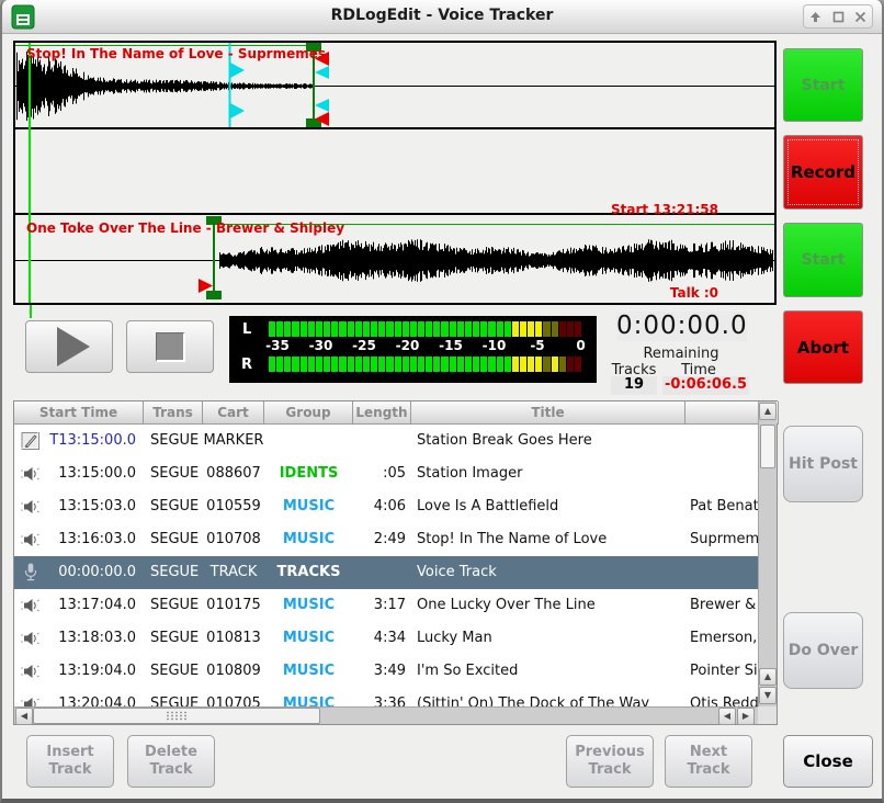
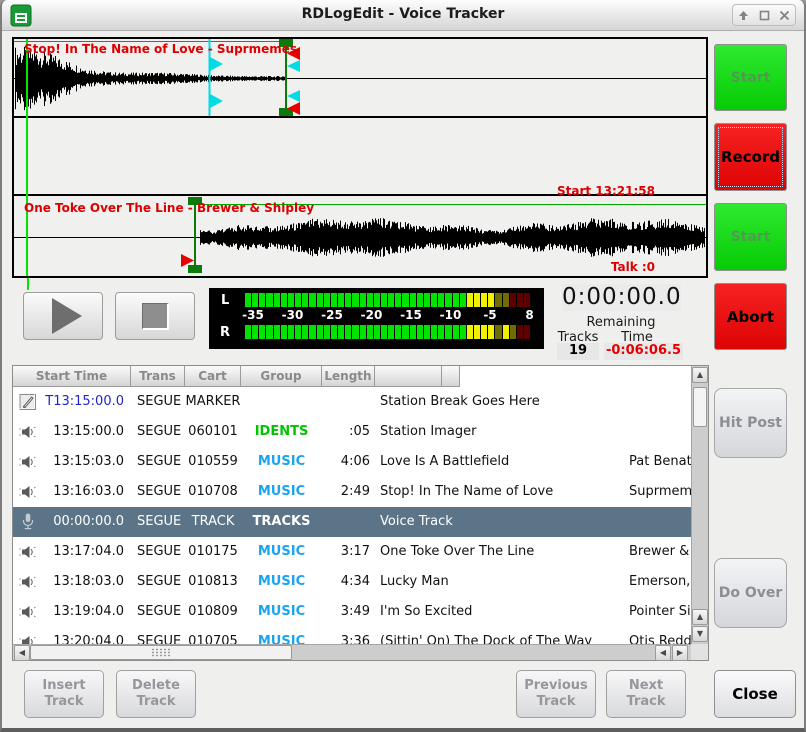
  RDLogEdit - Voice Tracker
  Stop! In The Name of Love - Suprmemes
  Start 13:21:58
  One Toke Over The Line - Brewer & Shipley
  Talk :0
  L
  -35
  -30
  -25
  -20
  -15
  -10
  -5
- 0
+ 8
  R
  0:00:00.0
  Remaining
  Tracks
  Time
  19
  -0:06:06.5
  Start
  Record
  Start
  Abort
  Hit Post
  Do Over
  Start Time
  Trans
  Cart
  Group
  Length
- Title
  T13:15:00.0
  SEGUE
  MARKER
  Station Break Goes Here
  13:15:00.0
  SEGUE
- 088607
+ 060101
  IDENTS
  :05
  Station Imager
  13:15:03.0
  SEGUE
  010559
  MUSIC
  4:06
  Love Is A Battlefield
  Pat Benat
  13:16:03.0
  SEGUE
  010708
  MUSIC
  2:49
  Stop! In The Name of Love
  Suprmem
  00:00:00.0
  SEGUE
  TRACK
  TRACKS
  Voice Track
  13:17:04.0
  SEGUE
  010175
  MUSIC
  3:17
- One Lucky Over The Line
+ One Toke Over The Line
  Brewer &
  13:18:03.0
  SEGUE
  010813
  MUSIC
  4:34
  Lucky Man
  Emerson,
  13:19:04.0
  SEGUE
  010809
  MUSIC
  3:49
  I'm So Excited
  Pointer Si
  13:20:04.0
  SEGUE
  010705
  MUSIC
  3:36
  (Sittin' On) The Dock of The Way
  Otis Redd
  ▲
  ▲
  ▼
  ◀
  ◀
  ▶
  Insert
  Track
  Delete
  Track
  Previous
  Track
  Next
  Track
  Close
